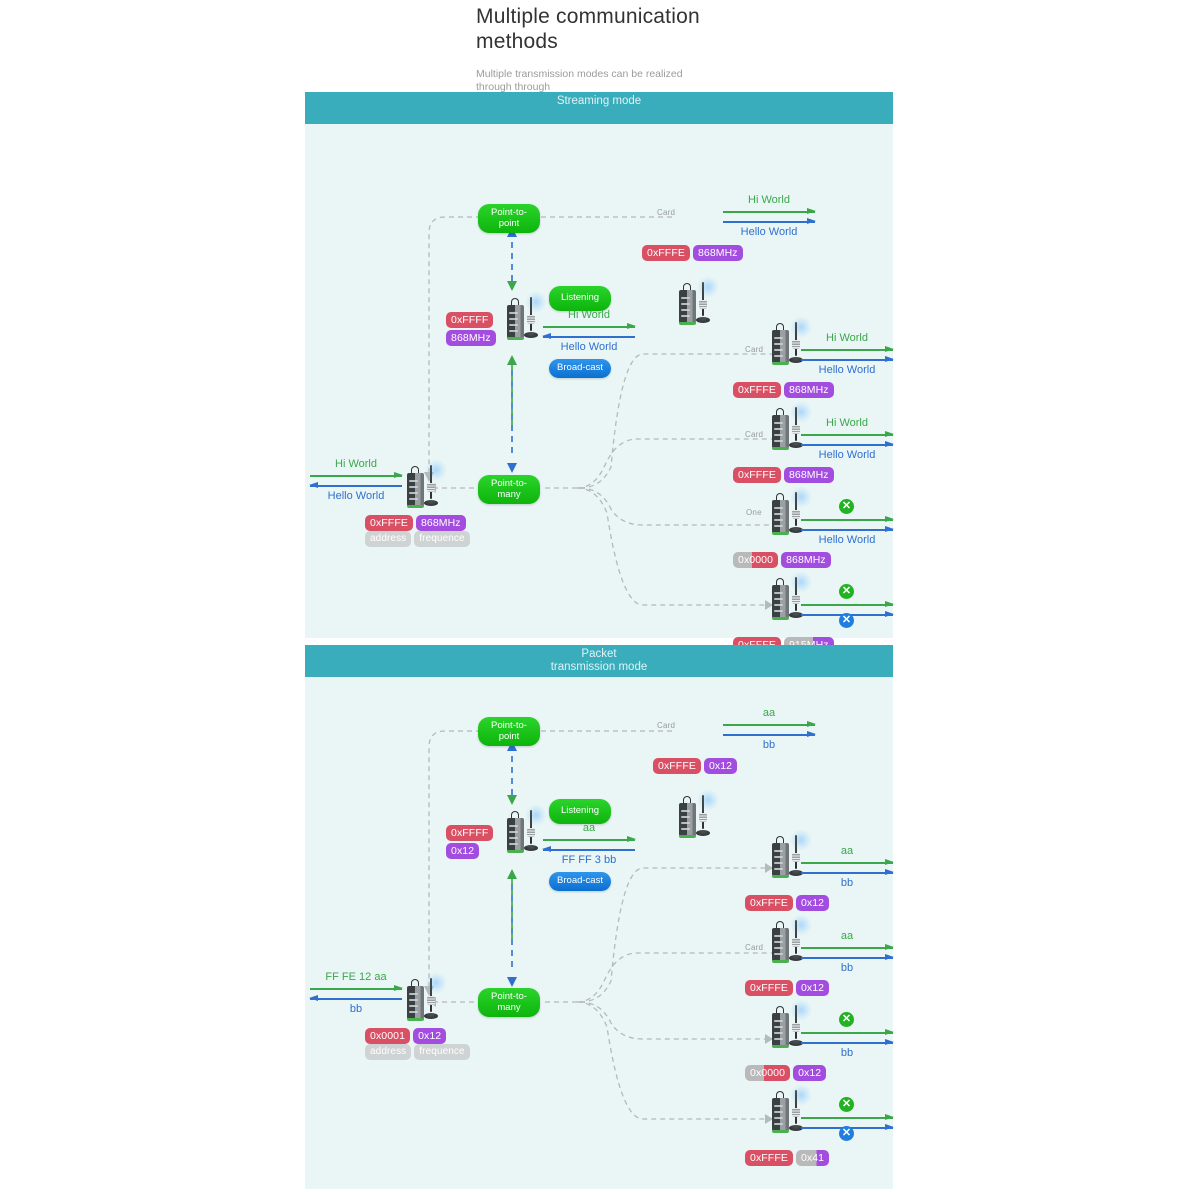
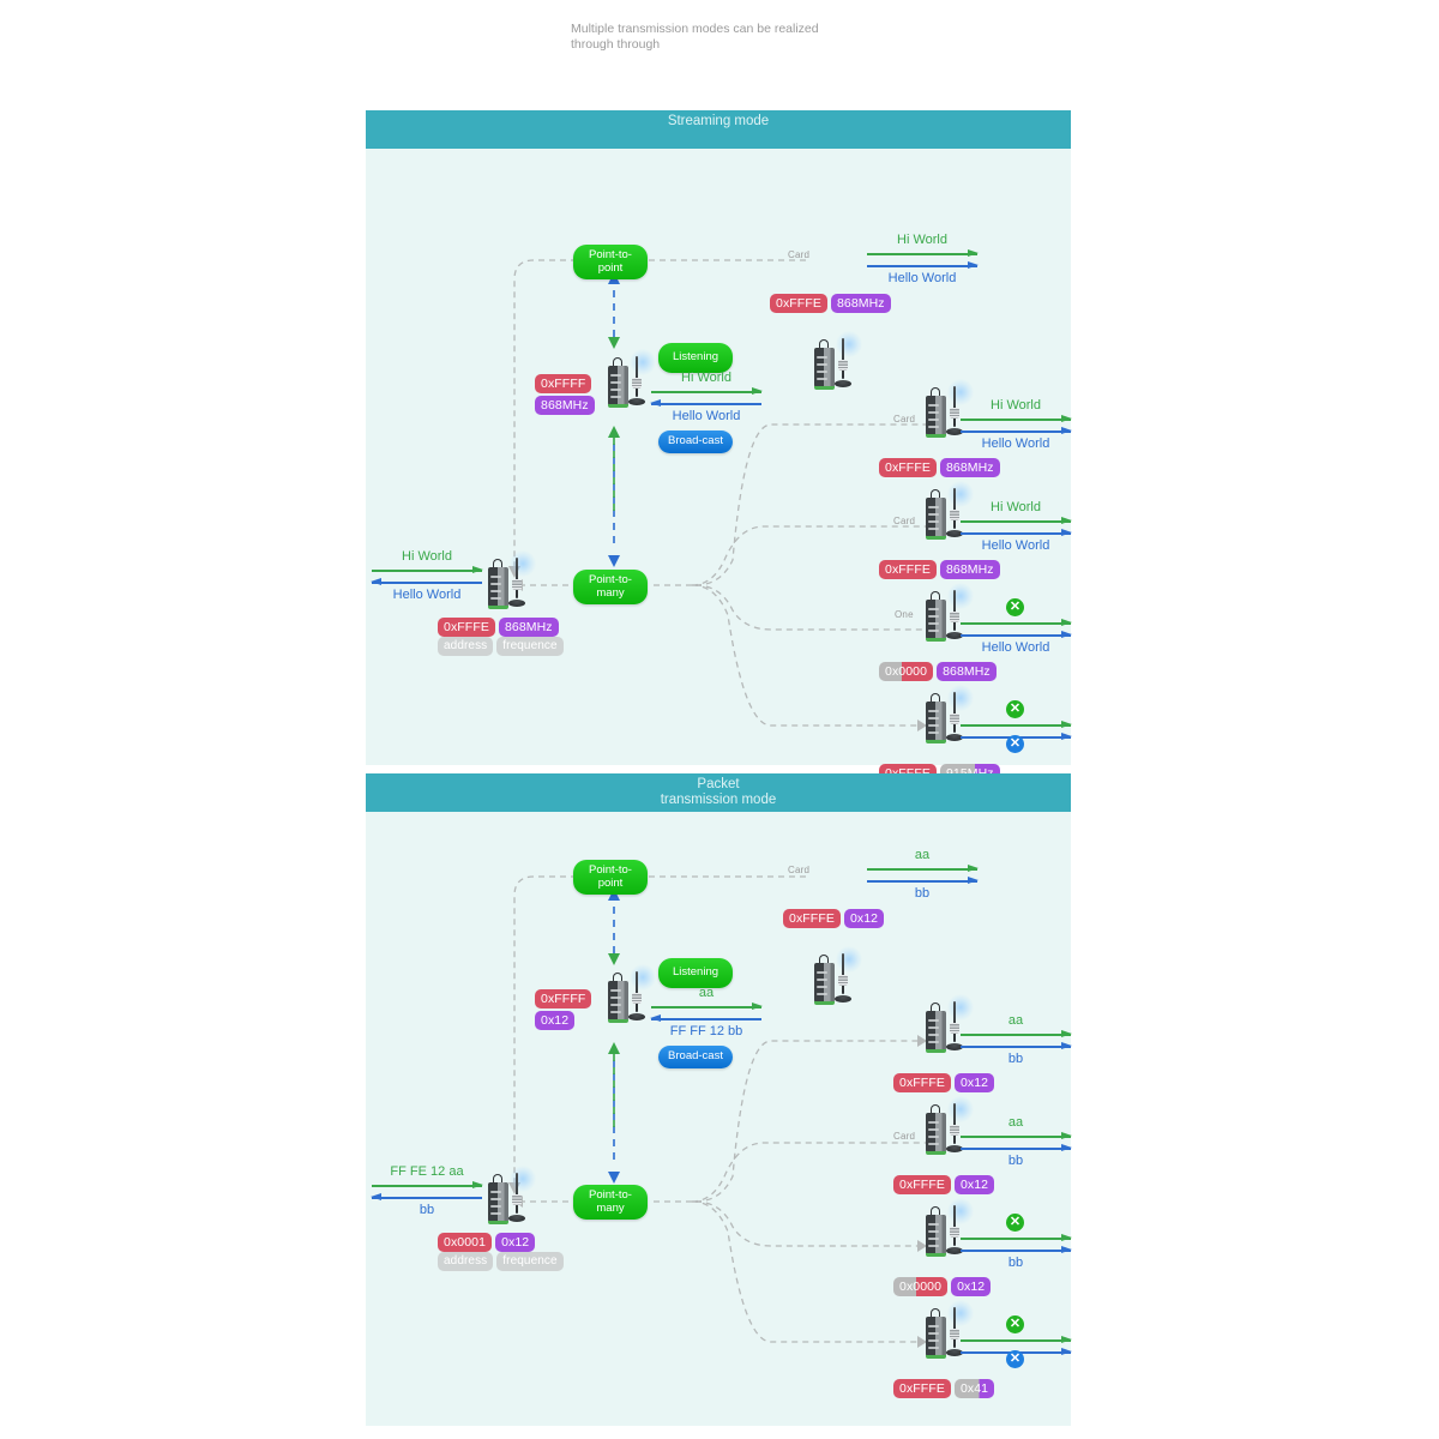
- Multiple communication methods
  Multiple transmission modes can be realized through through
  Streaming mode
  Point-to-point
  Point-to-many
  Listening
  Broad-cast
  Card
  Card
  Card
  One
  Hi World
  Hello World
  0xFFFE
  868MHz
  0xFFFF
  868MHz
  Hi World
  Hello World
  Hi World
  Hello World
  0xFFFE
  868MHz
  address
  frequence
  Hi World
  Hello World
  0xFFFE
  868MHz
  Hi World
  Hello World
  0xFFFE
  868MHz
  Hello World
  ✕
  0x0000
  868MHz
  ✕
  ✕
  Packet transmission mode
  Point-to-point
  Point-to-many
  Listening
  Broad-cast
  Card
  Card
  aa
  bb
  0xFFFE
  0x12
  0xFFFF
  0x12
  aa
- FF FF 3 bb
+ FF FF 12 bb
  FF FE 12 aa
  bb
  0x0001
  0x12
  address
  frequence
  aa
  bb
  0xFFFE
  0x12
  aa
  bb
  0xFFFE
  0x12
  bb
  ✕
  0x0000
  0x12
  ✕
  ✕
  0xFFFE
  0x41
